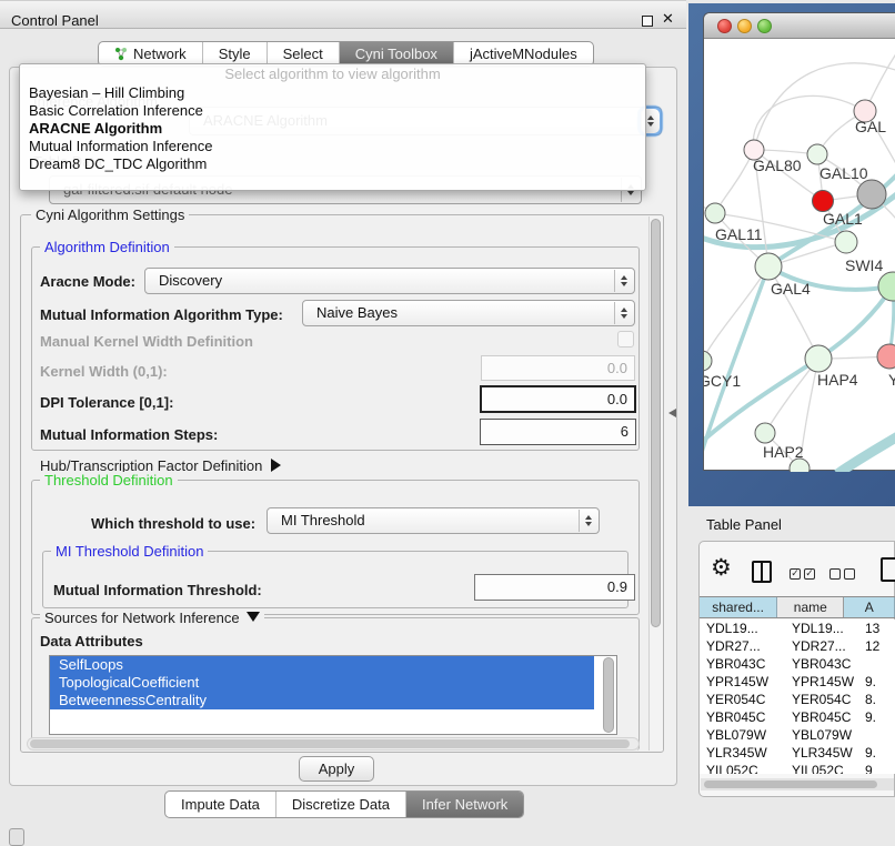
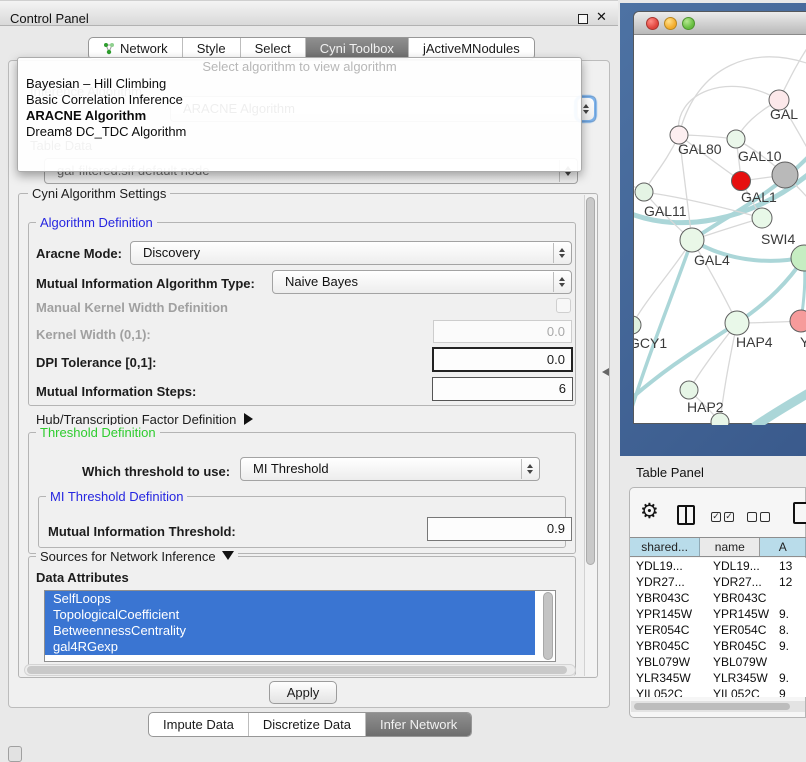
  Control Panel
  ✕
  Network
  Style
  Select
  Cyni Toolbox
  jActiveMNodules
  Select algorithm to view algorithm
  Bayesian – Hill Climbing
  Basic Correlation Inference
  ARACNE Algorithm
- Mutual Information Inference
  Dream8 DC_TDC Algorithm
  Cyni Algorithm Settings
  Algorithm Definition
  Aracne Mode:
  Discovery
  Mutual Information Algorithm Type:
  Naive Bayes
  Manual Kernel Width Definition
  Kernel Width (0,1):
  0.0
  DPI Tolerance [0,1]:
  0.0
  Mutual Information Steps:
  6
  Hub/Transcription Factor Definition
  Threshold Definition
  Which threshold to use:
  MI Threshold
  MI Threshold Definition
  Mutual Information Threshold:
  0.9
  Sources for Network Inference
  Data Attributes
  SelfLoops
  TopologicalCoefficient
  BetweennessCentrality
+ gal4RGexp
  Apply
  Impute Data
  Discretize Data
  Infer Network
  GAL
  GAL80
  GAL10
  GAL1
  GAL11
  SWI4
  GAL4
  GCY1
  HAP4
  Y
  HAP2
  Table Panel
  ⚙
  ✓
  ✓
  shared...
  name
  A
  YDL19...
  YDL19...
  13
  YDR27...
  YDR27...
  12
  YBR043C
  YBR043C
  YPR145W
  YPR145W
  9.
  YER054C
  YER054C
  8.
  YBR045C
  YBR045C
  9.
  YBL079W
  YBL079W
  YLR345W
  YLR345W
  9.
  YIL052C
  YIL052C
  9
